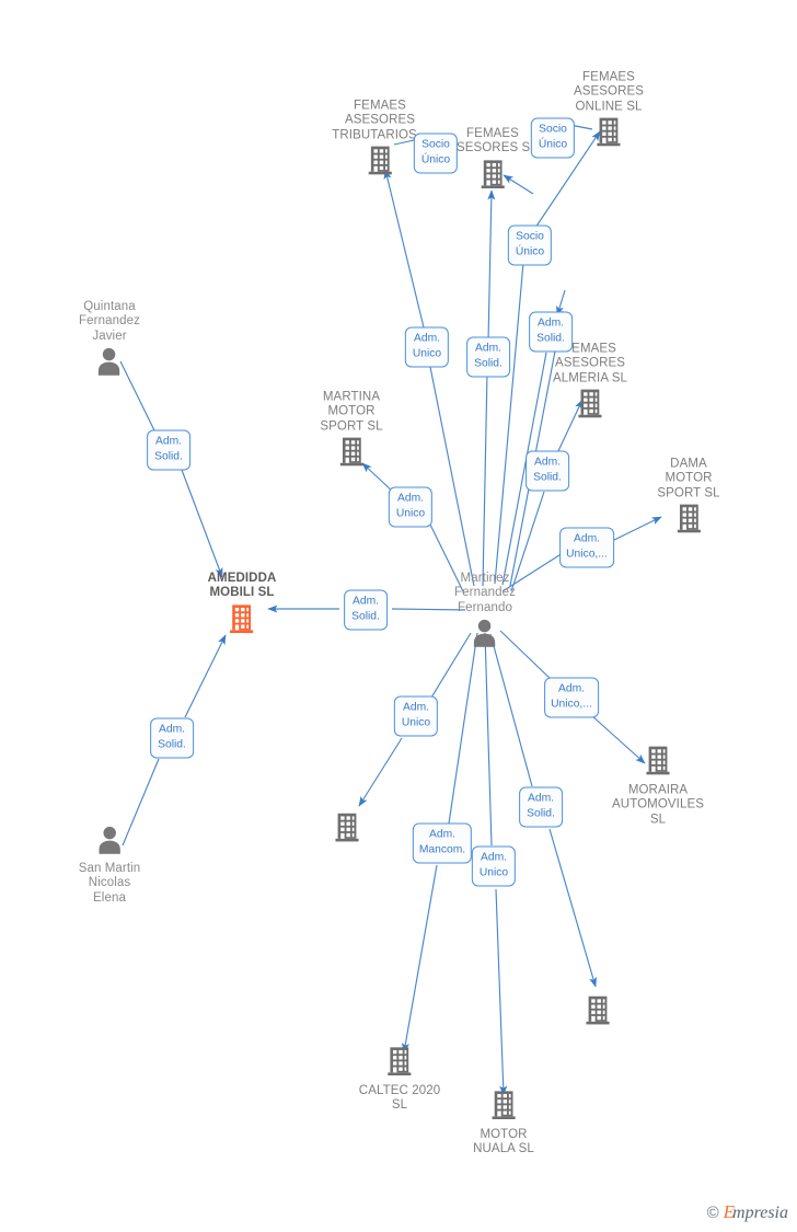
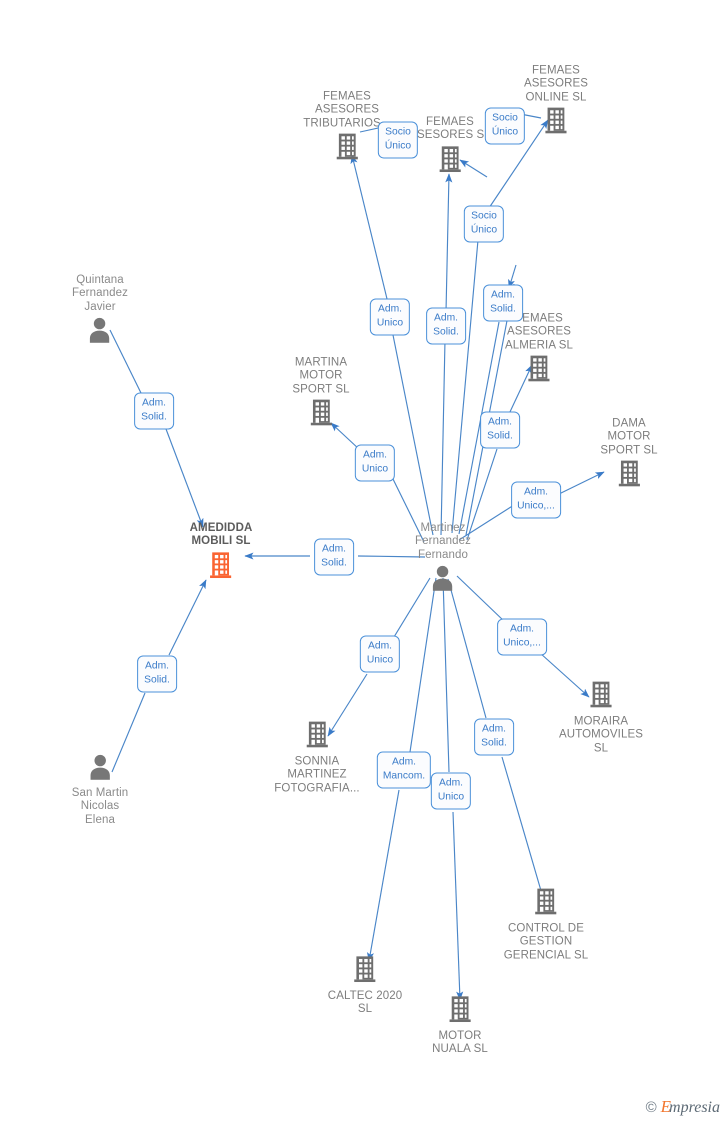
  FEMAES
  ASESORES
  TRIBUTARIOS
  FEMAES
  SESORES S
  FEMAES
  ASESORES
  ONLINE SL
  EMAES
  ASESORES
  ALMERIA SL
  MARTINA
  MOTOR
  SPORT SL
  DAMA
  MOTOR
  SPORT SL
  AMEDIDDA
  MOBILI SL
  Quintana
  Fernandez
  Javier
  San Martin
  Nicolas
  Elena
  Martinez
  Fernandez
  Fernando
  MORAIRA
  AUTOMOVILES
  SL
+ SONNIA
+ MARTINEZ
+ FOTOGRAFIA...
+ CONTROL DE
+ GESTION
+ GERENCIAL SL
  CALTEC 2020
  SL
  MOTOR
  NUALA SL
  Socio
  Único
  Socio
  Único
  Socio
  Único
  Adm.
  Unico
  Adm.
  Solid.
  Adm.
  Solid.
  Adm.
  Unico
  Adm.
  Solid.
  Adm.
  Unico,...
  Adm.
  Solid.
  Adm.
  Solid.
  Adm.
  Solid.
  Adm.
  Unico
  Adm.
  Unico,...
  Adm.
  Solid.
  Adm.
  Mancom.
  Adm.
  Unico
  ©
  Empresia
